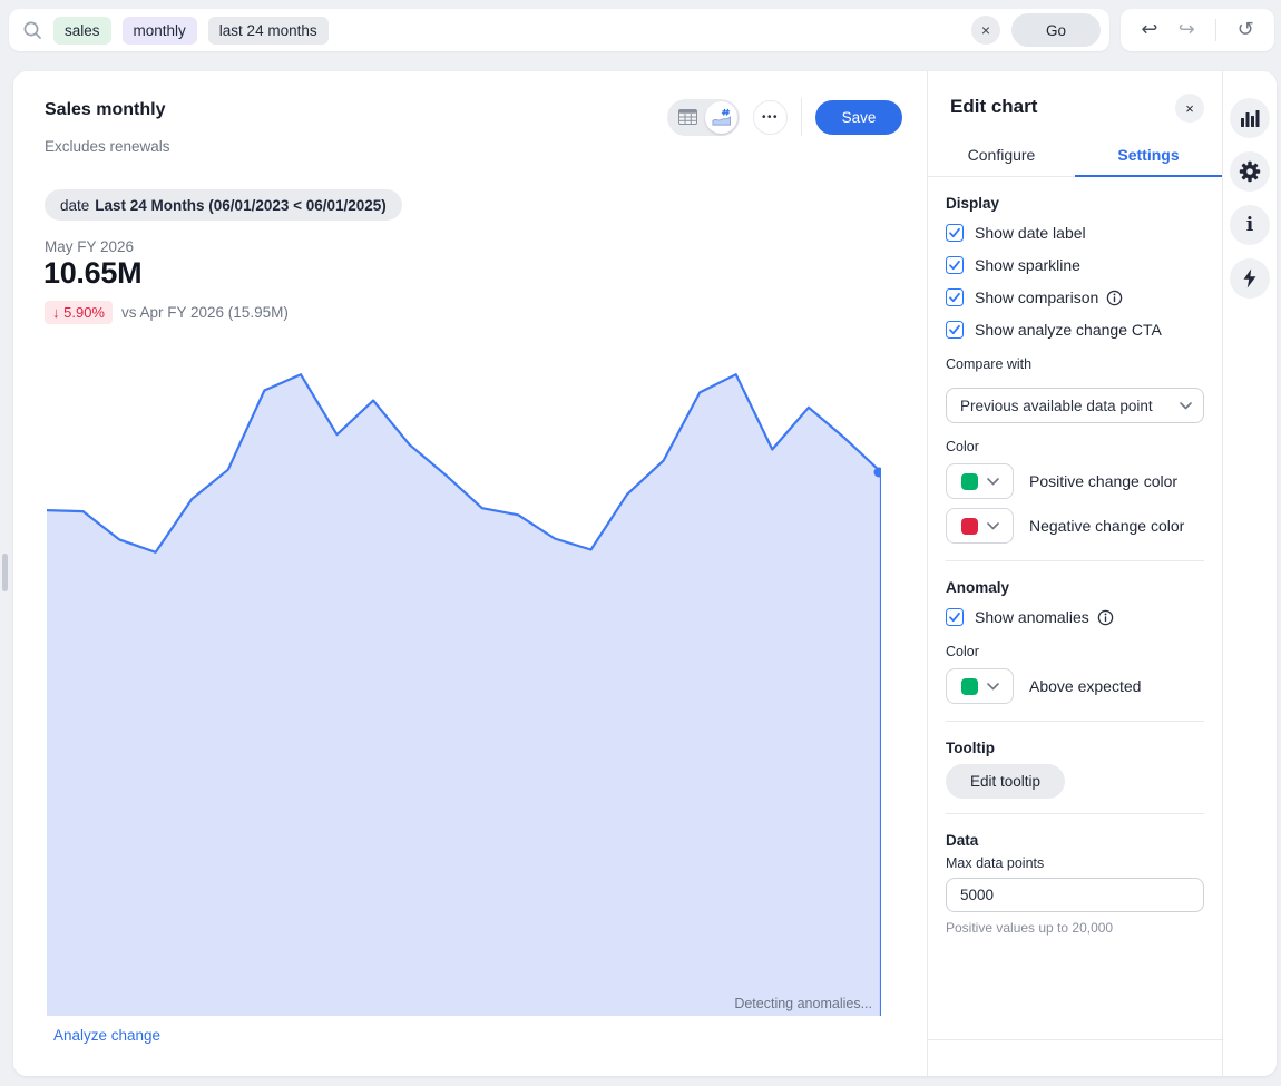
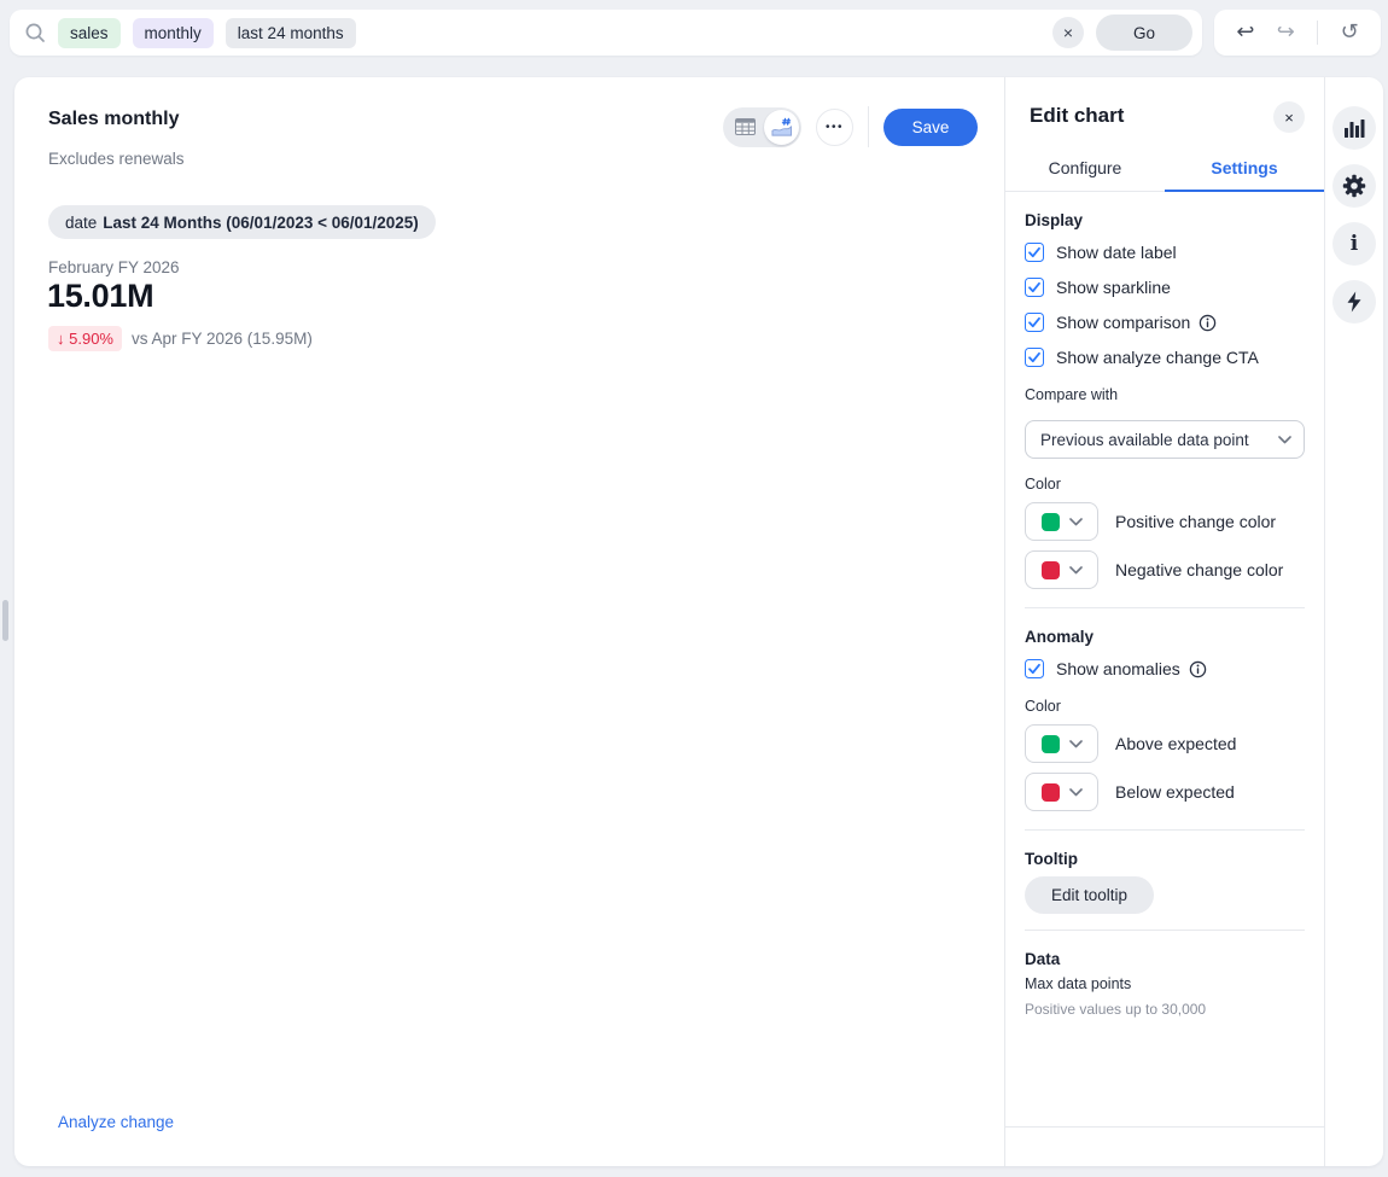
  sales
  monthly
  last 24 months
  ×
  Go
  ↩
  ↪
  ↺
  Sales monthly
  Excludes renewals
  •••
  Save
  date
  Last 24 Months (06/01/2023 < 06/01/2025)
- May FY 2026
+ February FY 2026
- 10.65M
+ 15.01M
  ↓ 5.90%
  vs Apr FY 2026 (15.95M)
- Detecting anomalies...
  Analyze change
  Edit chart
  ×
  Configure
  Settings
  Display
  Show date label
  Show sparkline
  Show comparison
  Show analyze change CTA
  Compare with
  Previous available data point
  Color
  Positive change color
  Negative change color
  Anomaly
  Show anomalies
  Color
  Above expected
+ Below expected
  Tooltip
  Edit tooltip
  Data
  Max data points
- 5000
- Positive values up to 20,000
+ Positive values up to 30,000
  i
